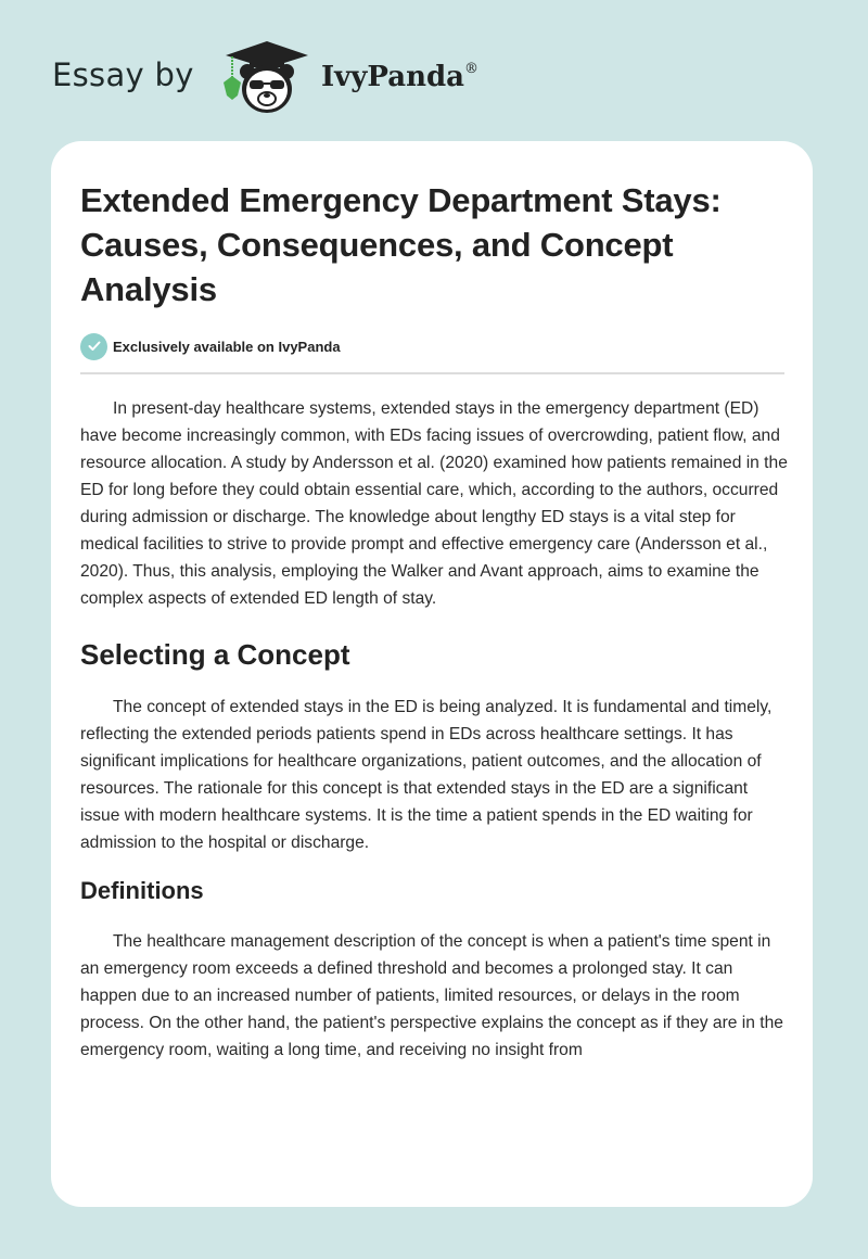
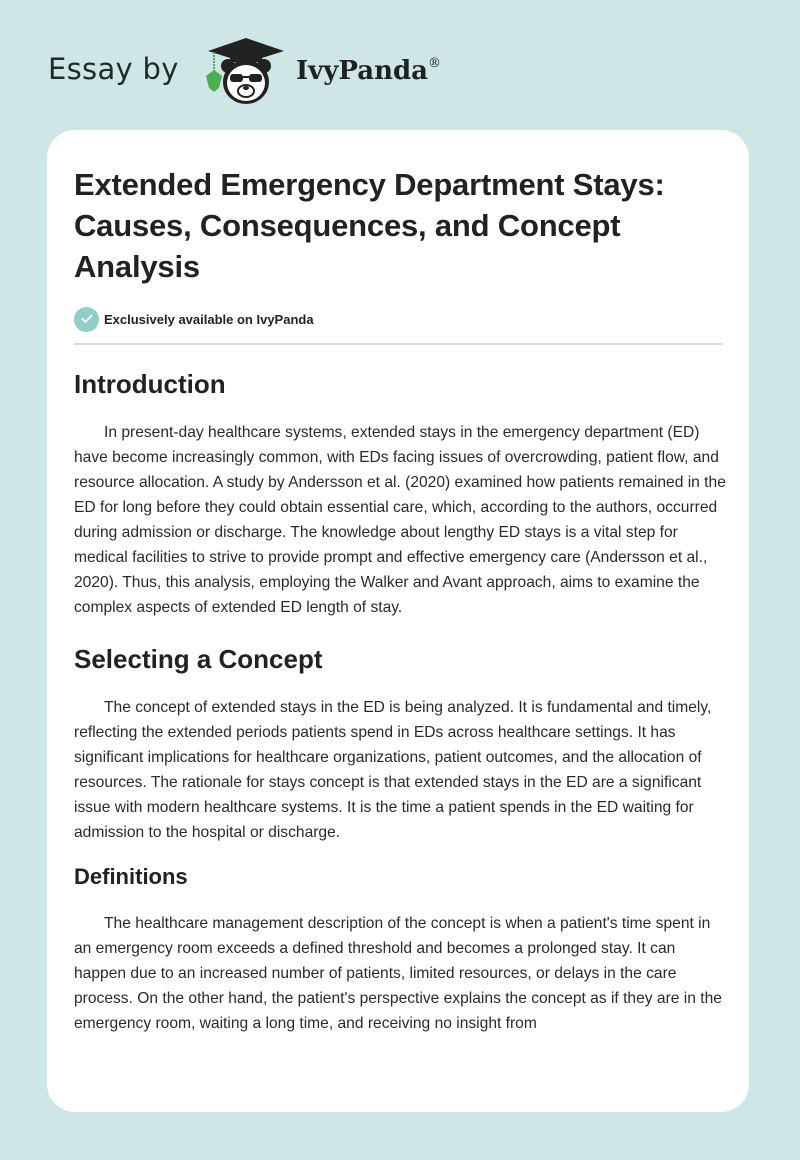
  Essay by
  IvyPanda®
  Extended Emergency Department Stays: Causes, Consequences, and Concept Analysis
  Exclusively available on IvyPanda
+ Introduction
  In present-day healthcare systems, extended stays in the emergency department (ED) have become increasingly common, with EDs facing issues of overcrowding, patient flow, and resource allocation. A study by Andersson et al. (2020) examined how patients remained in the ED for long before they could obtain essential care, which, according to the authors, occurred during admission or discharge. The knowledge about lengthy ED stays is a vital step for medical facilities to strive to provide prompt and effective emergency care (Andersson et al., 2020). Thus, this analysis, employing the Walker and Avant approach, aims to examine the complex aspects of extended ED length of stay.
  Selecting a Concept
- The concept of extended stays in the ED is being analyzed. It is fundamental and timely, reflecting the extended periods patients spend in EDs across healthcare settings. It has significant implications for healthcare organizations, patient outcomes, and the allocation of resources. The rationale for this concept is that extended stays in the ED are a significant issue with modern healthcare systems. It is the time a patient spends in the ED waiting for admission to the hospital or discharge.
+ The concept of extended stays in the ED is being analyzed. It is fundamental and timely, reflecting the extended periods patients spend in EDs across healthcare settings. It has significant implications for healthcare organizations, patient outcomes, and the allocation of resources. The rationale for stays concept is that extended stays in the ED are a significant issue with modern healthcare systems. It is the time a patient spends in the ED waiting for admission to the hospital or discharge.
  Definitions
- The healthcare management description of the concept is when a patient's time spent in an emergency room exceeds a defined threshold and becomes a prolonged stay. It can happen due to an increased number of patients, limited resources, or delays in the room process. On the other hand, the patient's perspective explains the concept as if they are in the emergency room, waiting a long time, and receiving no insight from
+ The healthcare management description of the concept is when a patient's time spent in an emergency room exceeds a defined threshold and becomes a prolonged stay. It can happen due to an increased number of patients, limited resources, or delays in the care process. On the other hand, the patient's perspective explains the concept as if they are in the emergency room, waiting a long time, and receiving no insight from
